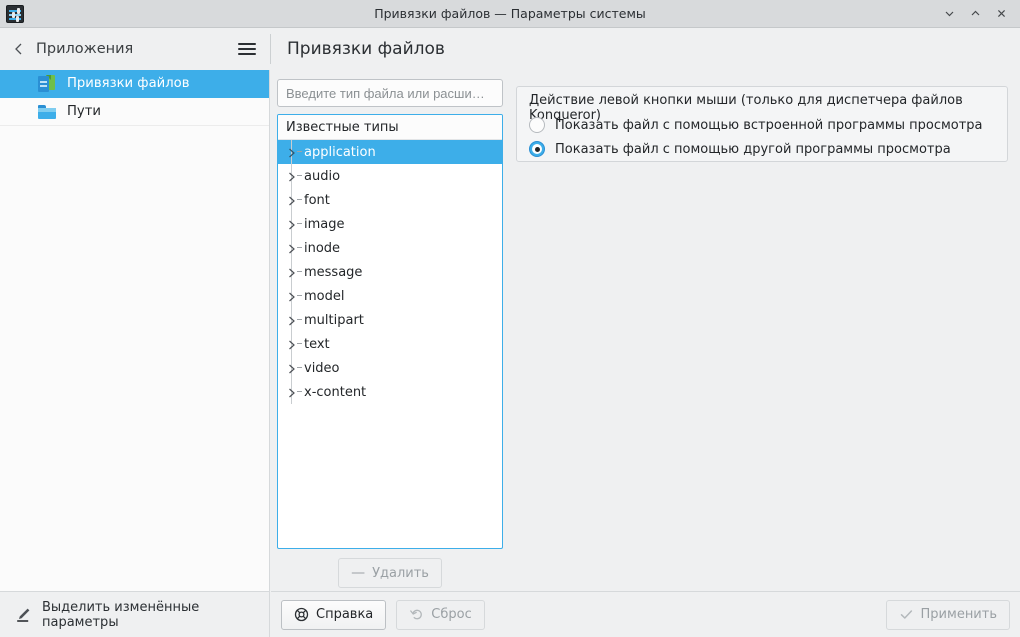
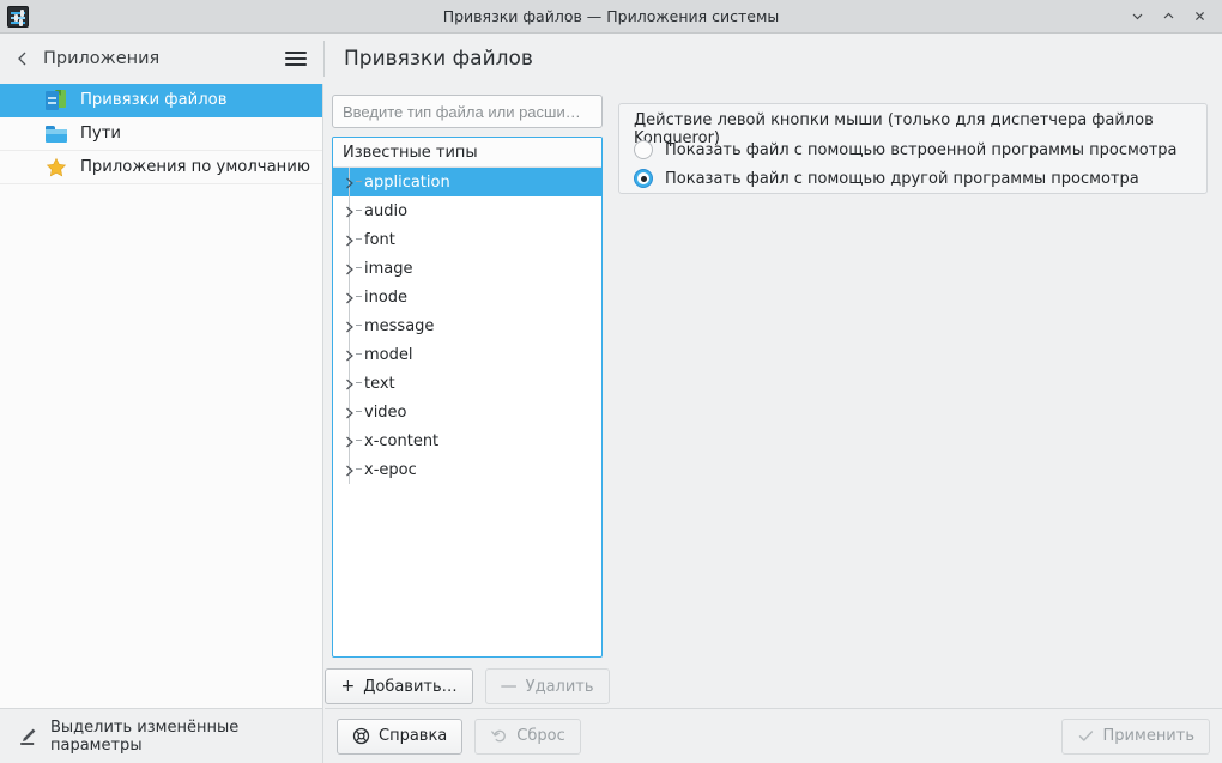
- Привязки файлов — Параметры системы
+ Привязки файлов — Приложения системы
  Приложения
  Привязки файлов
  Привязки файлов
  Пути
+ Приложения по умолчанию
  Выделить изменённые параметры
  Введите тип файла или расши…
  Известные типы
  application
  audio
  font
  image
  inode
  message
  model
- multipart
  text
  video
  x-content
+ x-epoc
+ +
+ Добавить…
  —
  Удалить
  Действие левой кнопки мыши (только для диспетчера файлов Konqueror)
  Показать файл с помощью встроенной программы просмотра
  Показать файл с помощью другой программы просмотра
  Справка
  Сброс
  Применить
